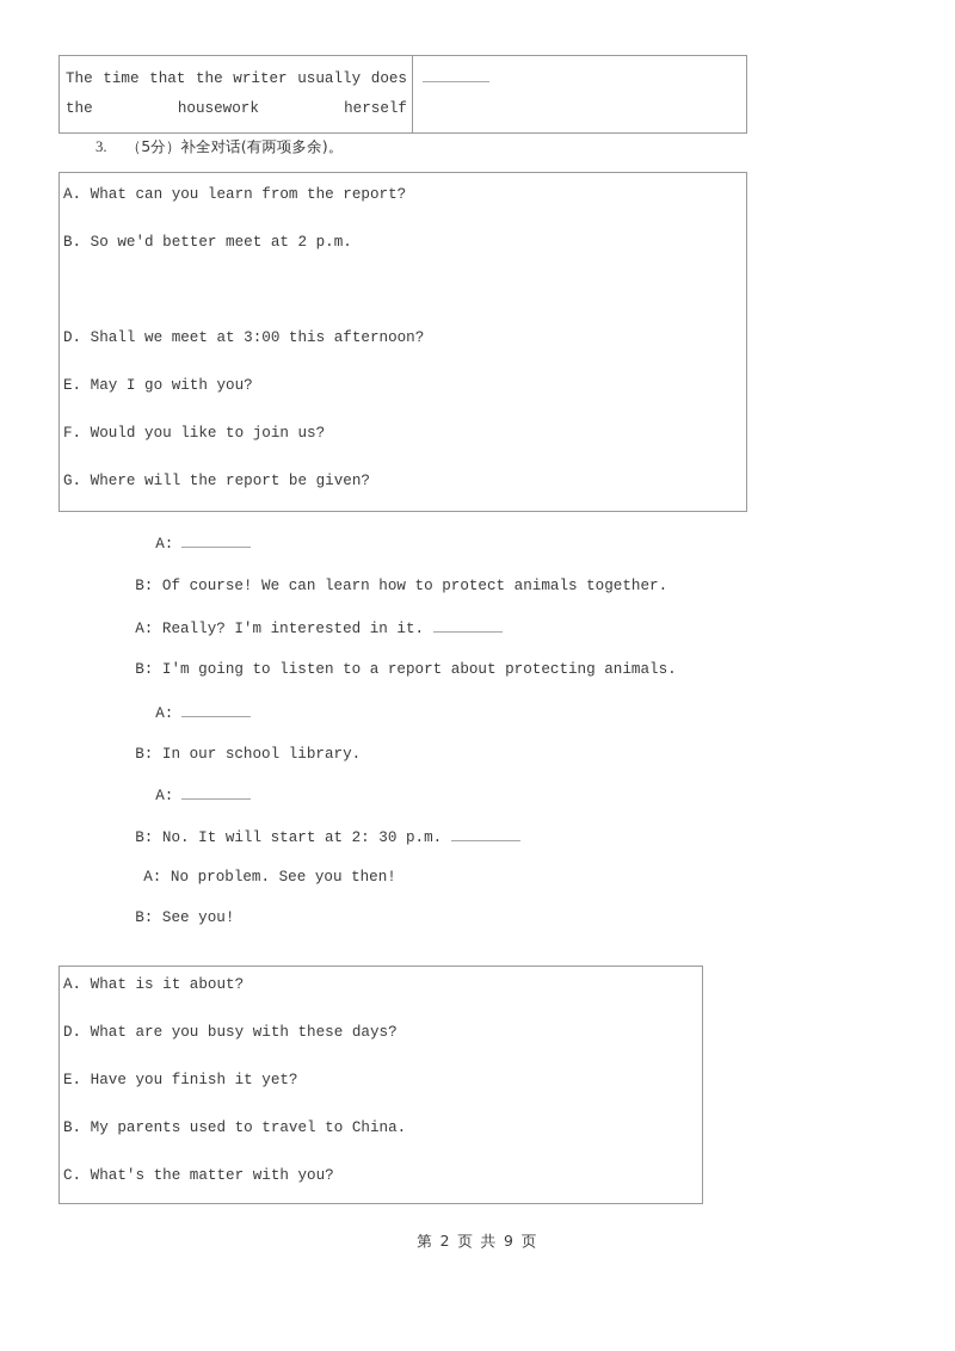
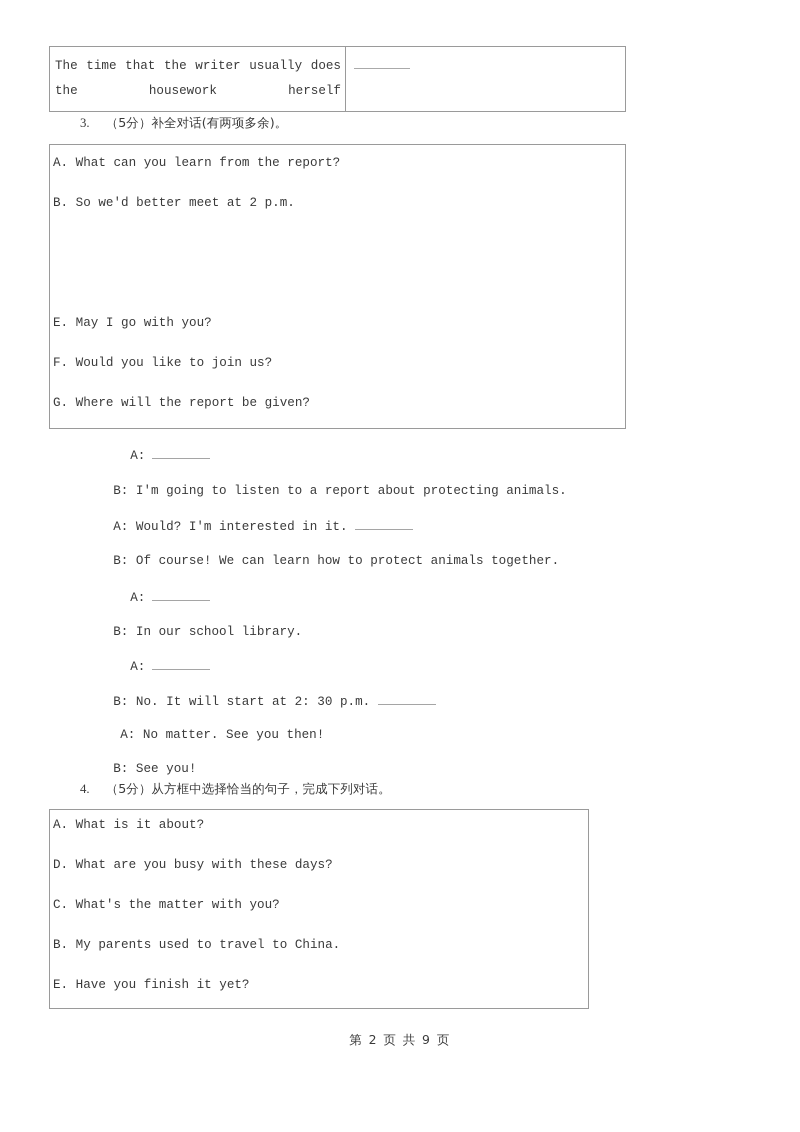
  The time that the writer usually does the housework herself
  3. （5分）补全对话(有两项多余)。
  A. What can you learn from the report?
  B. So we'd better meet at 2 p.m.
- D. Shall we meet at 3:00 this afternoon?
  E. May I go with you?
  F. Would you like to join us?
  G. Where will the report be given?
  A:
- B: Of course! We can learn how to protect animals together.
+ B: I'm going to listen to a report about protecting animals.
- A: Really? I'm interested in it.
+ A: Would? I'm interested in it.
- B: I'm going to listen to a report about protecting animals.
+ B: Of course! We can learn how to protect animals together.
  A:
  B: In our school library.
  A:
  B: No. It will start at 2: 30 p.m.
- A: No problem. See you then!
+ A: No matter. See you then!
  B: See you!
+ 4. （5分）从方框中选择恰当的句子，完成下列对话。
  A. What is it about?
  D. What are you busy with these days?
- E. Have you finish it yet?
+ C. What's the matter with you?
  B. My parents used to travel to China.
- C. What's the matter with you?
+ E. Have you finish it yet?
  第 2 页 共 9 页
